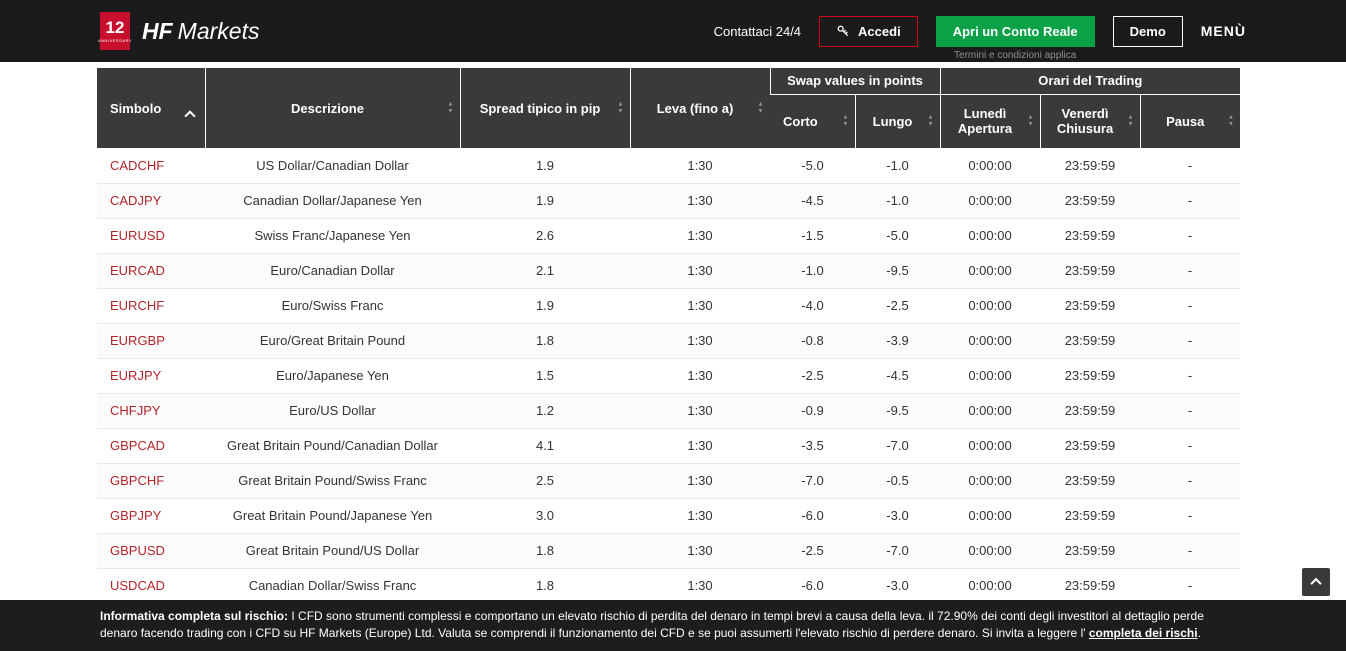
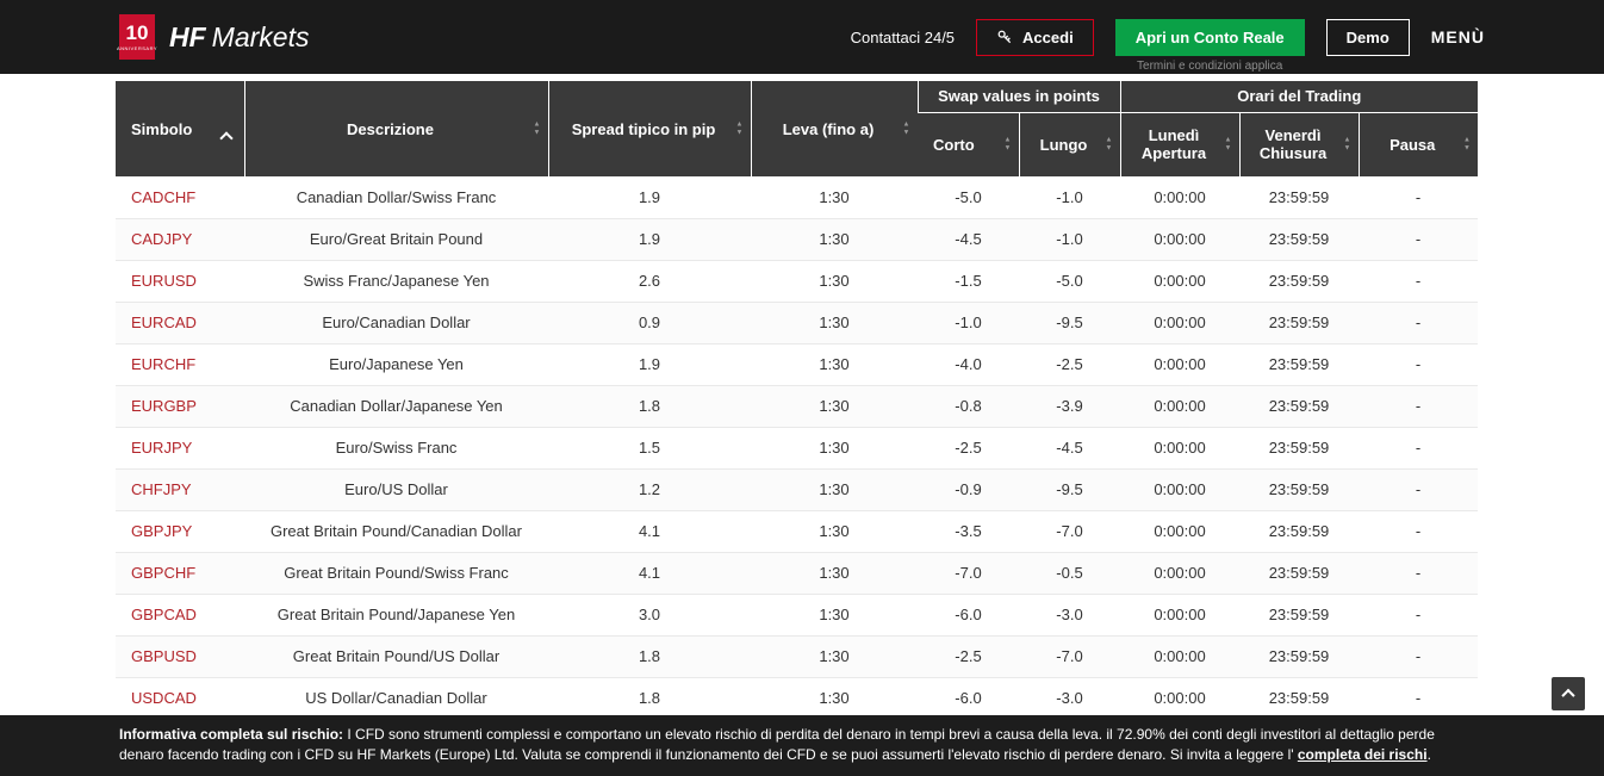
- 12
+ 10
  HF Markets
- Contattaci 24/4
+ Contattaci 24/5
  Accedi
  Apri un Conto Reale
  Termini e condizioni applica
  Demo
  MENÙ
  Simbolo	Descrizione	Spread tipico in pip	Leva (fino a)	Swap values in points	Orari del Trading
  Corto	Lungo	Lunedì Apertura	Venerdì Chiusura	Pausa
- CADCHF	US Dollar/Canadian Dollar	1.9	1:30	-5.0	-1.0	0:00:00	23:59:59	-
+ CADCHF	Canadian Dollar/Swiss Franc	1.9	1:30	-5.0	-1.0	0:00:00	23:59:59	-
- CADJPY	Canadian Dollar/Japanese Yen	1.9	1:30	-4.5	-1.0	0:00:00	23:59:59	-
+ CADJPY	Euro/Great Britain Pound	1.9	1:30	-4.5	-1.0	0:00:00	23:59:59	-
  EURUSD	Swiss Franc/Japanese Yen	2.6	1:30	-1.5	-5.0	0:00:00	23:59:59	-
- EURCAD	Euro/Canadian Dollar	2.1	1:30	-1.0	-9.5	0:00:00	23:59:59	-
+ EURCAD	Euro/Canadian Dollar	0.9	1:30	-1.0	-9.5	0:00:00	23:59:59	-
- EURCHF	Euro/Swiss Franc	1.9	1:30	-4.0	-2.5	0:00:00	23:59:59	-
+ EURCHF	Euro/Japanese Yen	1.9	1:30	-4.0	-2.5	0:00:00	23:59:59	-
- EURGBP	Euro/Great Britain Pound	1.8	1:30	-0.8	-3.9	0:00:00	23:59:59	-
+ EURGBP	Canadian Dollar/Japanese Yen	1.8	1:30	-0.8	-3.9	0:00:00	23:59:59	-
- EURJPY	Euro/Japanese Yen	1.5	1:30	-2.5	-4.5	0:00:00	23:59:59	-
+ EURJPY	Euro/Swiss Franc	1.5	1:30	-2.5	-4.5	0:00:00	23:59:59	-
  CHFJPY	Euro/US Dollar	1.2	1:30	-0.9	-9.5	0:00:00	23:59:59	-
- GBPCAD	Great Britain Pound/Canadian Dollar	4.1	1:30	-3.5	-7.0	0:00:00	23:59:59	-
+ GBPJPY	Great Britain Pound/Canadian Dollar	4.1	1:30	-3.5	-7.0	0:00:00	23:59:59	-
- GBPCHF	Great Britain Pound/Swiss Franc	2.5	1:30	-7.0	-0.5	0:00:00	23:59:59	-
+ GBPCHF	Great Britain Pound/Swiss Franc	4.1	1:30	-7.0	-0.5	0:00:00	23:59:59	-
- GBPJPY	Great Britain Pound/Japanese Yen	3.0	1:30	-6.0	-3.0	0:00:00	23:59:59	-
+ GBPCAD	Great Britain Pound/Japanese Yen	3.0	1:30	-6.0	-3.0	0:00:00	23:59:59	-
  GBPUSD	Great Britain Pound/US Dollar	1.8	1:30	-2.5	-7.0	0:00:00	23:59:59	-
- USDCAD	Canadian Dollar/Swiss Franc	1.8	1:30	-6.0	-3.0	0:00:00	23:59:59	-
+ USDCAD	US Dollar/Canadian Dollar	1.8	1:30	-6.0	-3.0	0:00:00	23:59:59	-
  Informativa completa sul rischio: I CFD sono strumenti complessi e comportano un elevato rischio di perdita del denaro in tempi brevi a causa della leva. il 72.90% dei conti degli investitori al dettaglio perde denaro facendo trading con i CFD su HF Markets (Europe) Ltd. Valuta se comprendi il funzionamento dei CFD e se puoi assumerti l'elevato rischio di perdere denaro. Si invita a leggere l' completa dei rischi.
